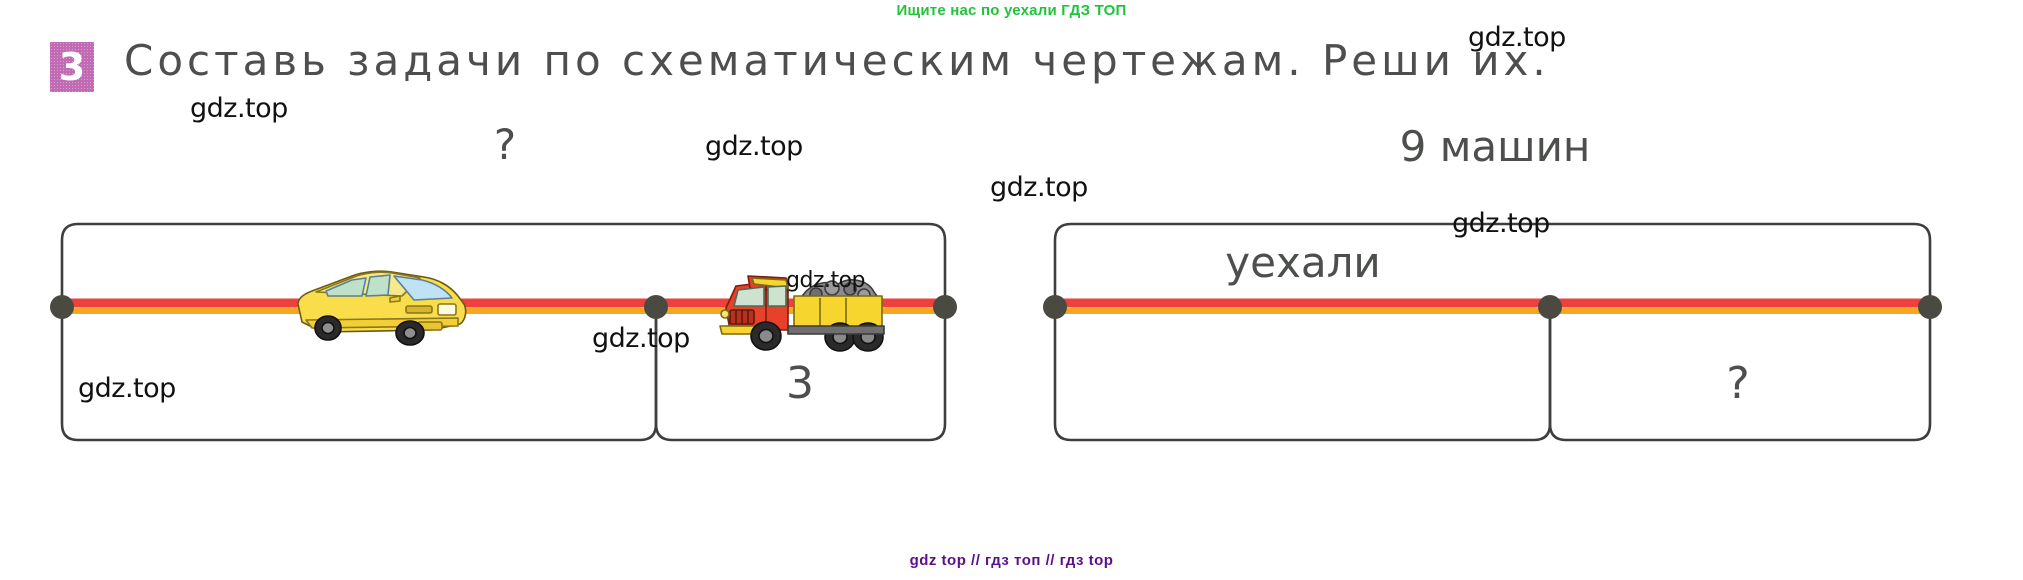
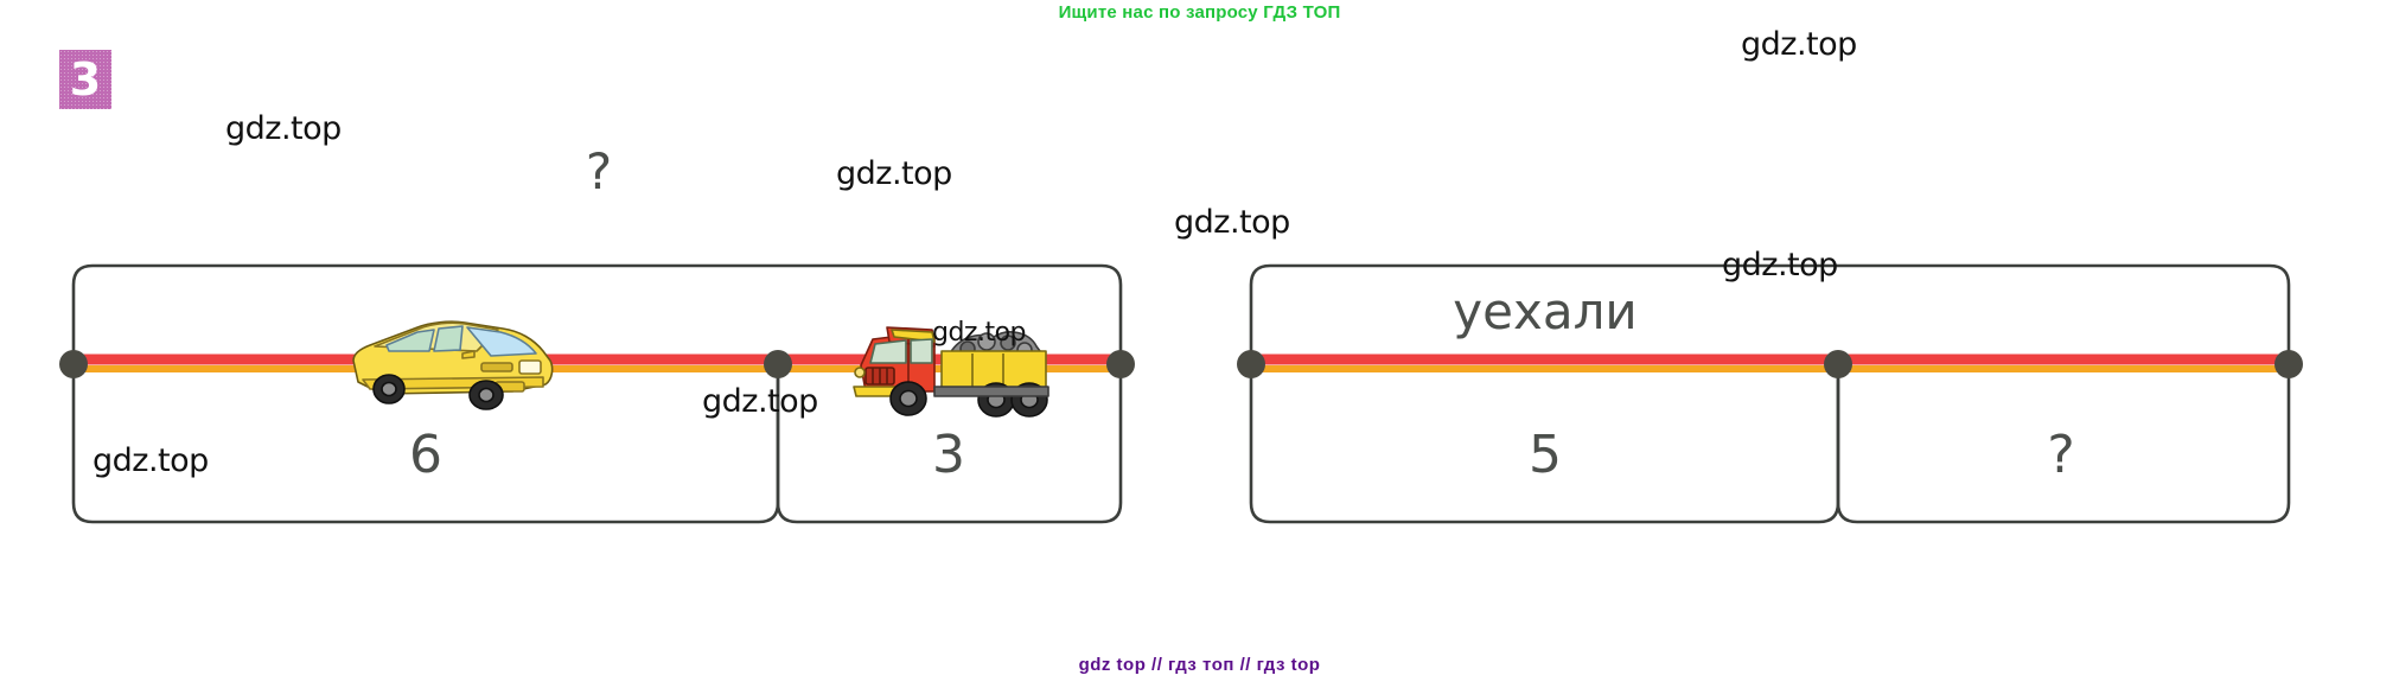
- Ищите нас по уехали ГДЗ ТОП
+ Ищите нас по запросу ГДЗ ТОП
  3
- Составь задачи по схематическим чертежам. Реши их.
  ?
+ 6
  3
- 9 машин
  уехали
+ 5
  ?
  gdz.top
  gdz.top
  gdz.top
  gdz.top
  gdz.top
  gdz.top
  gdz.top
  gdz.top
  gdz top // гдз топ // гдз top
